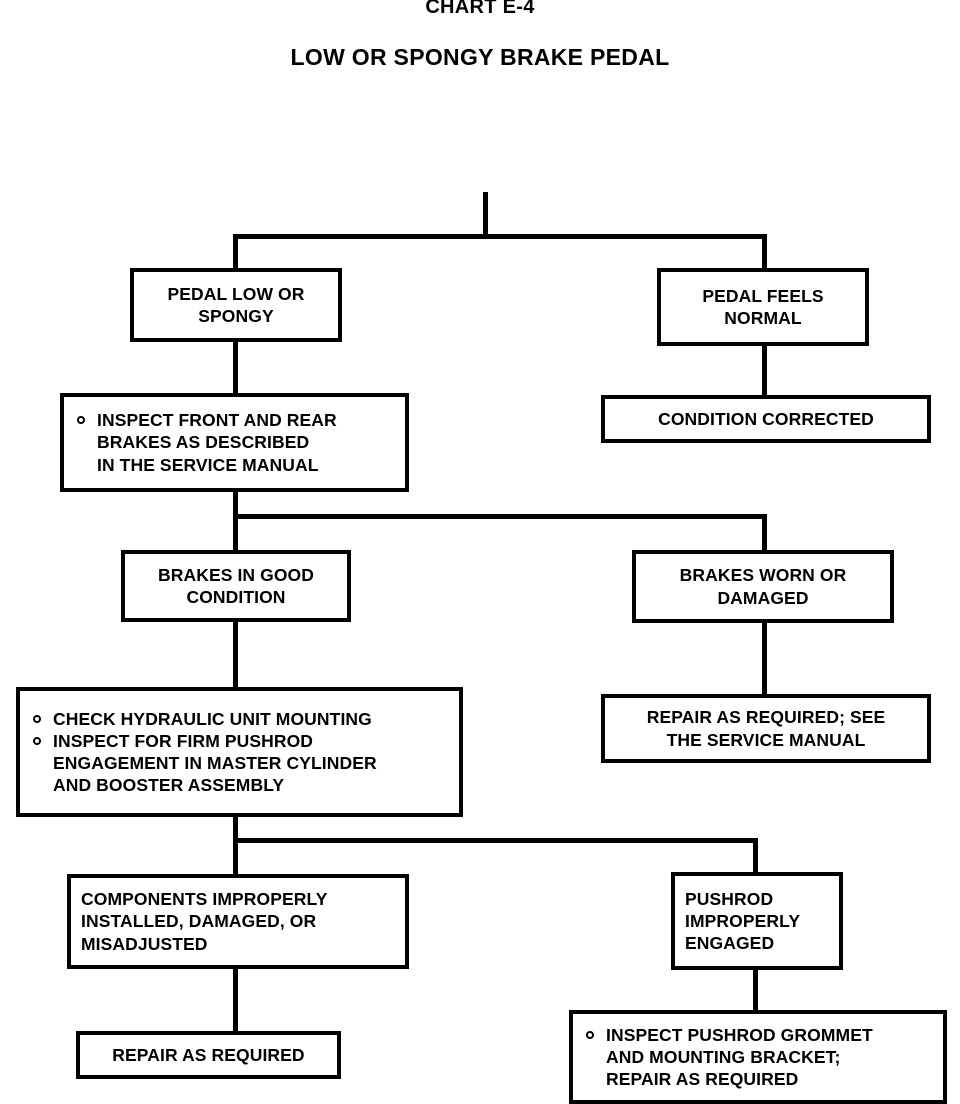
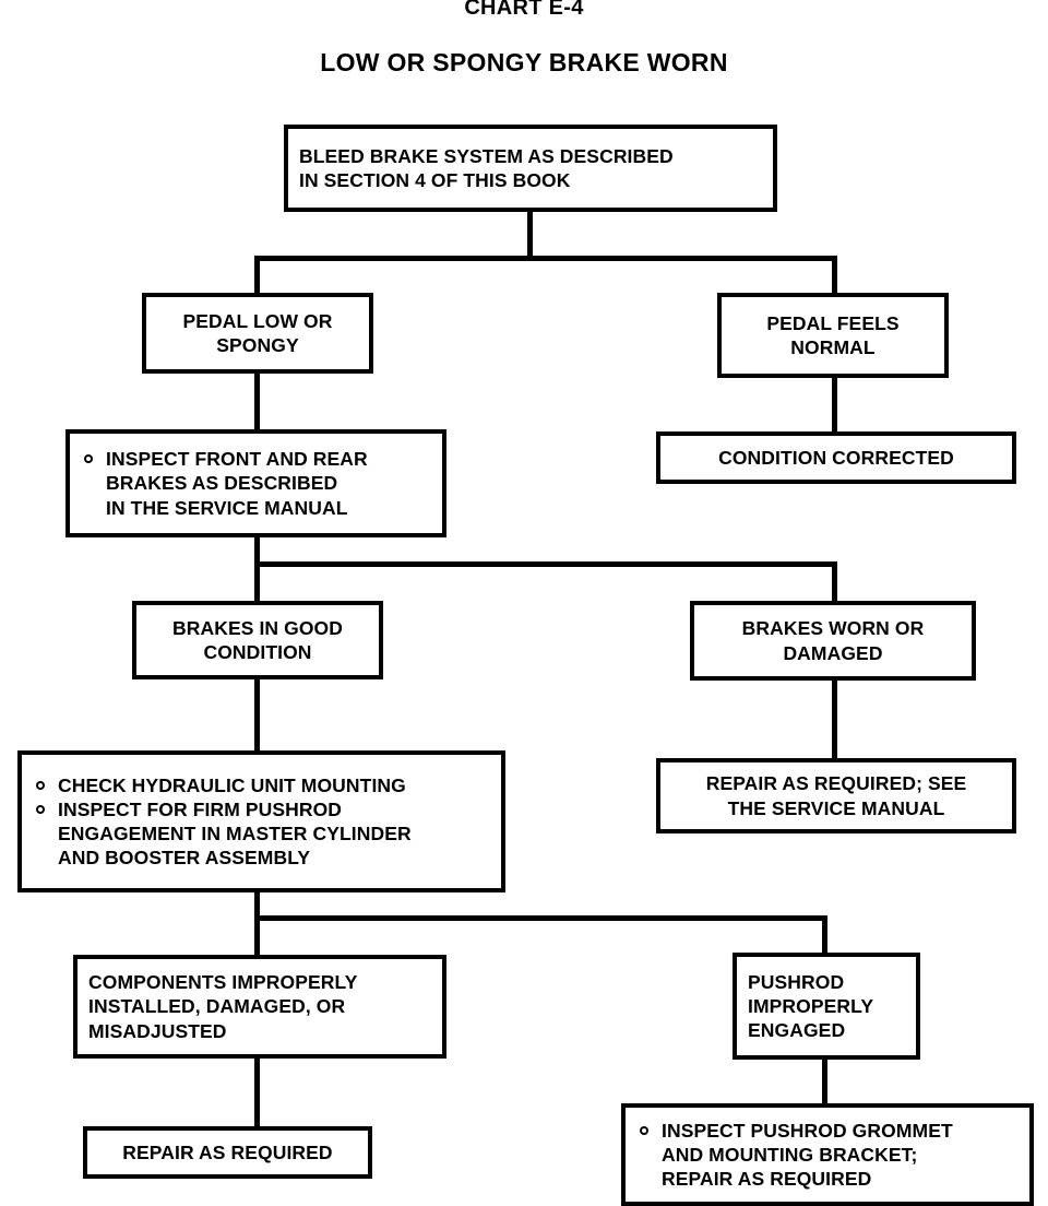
  CHART E-4
- LOW OR SPONGY BRAKE PEDAL
+ LOW OR SPONGY BRAKE WORN
+ BLEED BRAKE SYSTEM AS DESCRIBED
+ IN SECTION 4 OF THIS BOOK
  PEDAL LOW OR
  SPONGY
  PEDAL FEELS
  NORMAL
  INSPECT FRONT AND REAR
  BRAKES AS DESCRIBED
  IN THE SERVICE MANUAL
  CONDITION CORRECTED
  BRAKES IN GOOD
  CONDITION
  BRAKES WORN OR
  DAMAGED
  CHECK HYDRAULIC UNIT MOUNTING
  INSPECT FOR FIRM PUSHROD
  ENGAGEMENT IN MASTER CYLINDER
  AND BOOSTER ASSEMBLY
  REPAIR AS REQUIRED; SEE
  THE SERVICE MANUAL
  COMPONENTS IMPROPERLY
  INSTALLED, DAMAGED, OR
  MISADJUSTED
  PUSHROD
  IMPROPERLY
  ENGAGED
  REPAIR AS REQUIRED
  INSPECT PUSHROD GROMMET
  AND MOUNTING BRACKET;
  REPAIR AS REQUIRED
